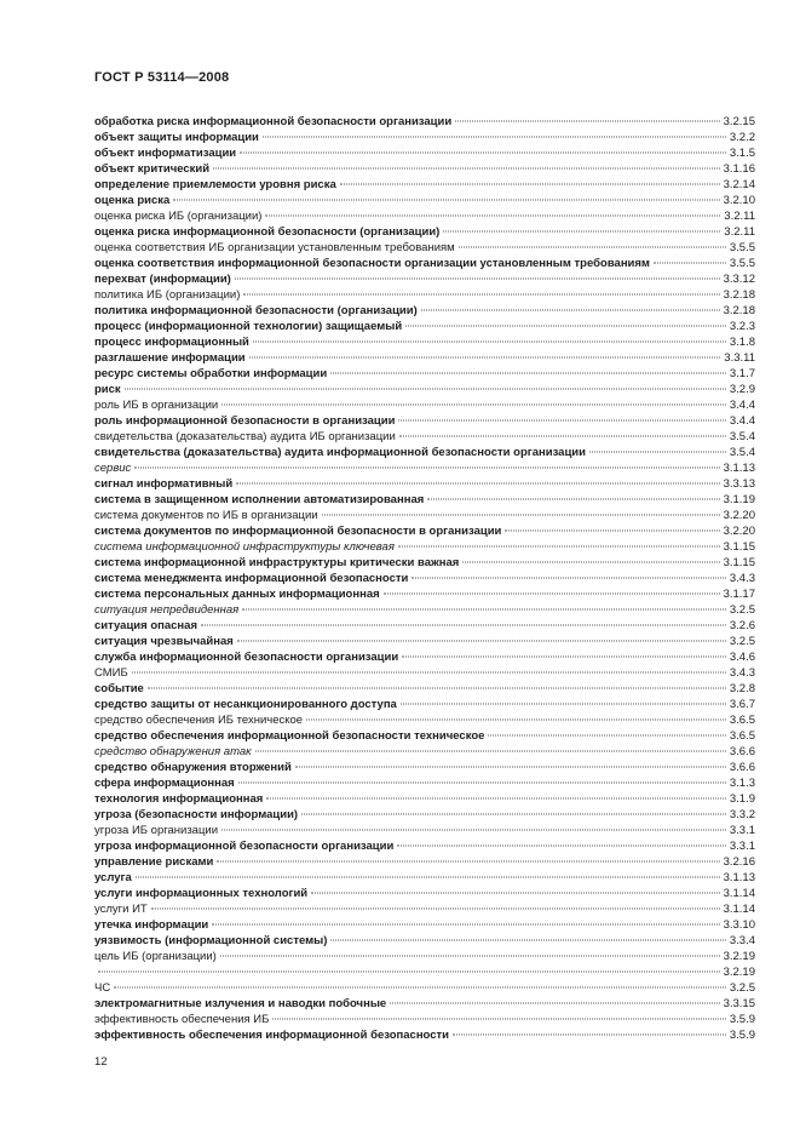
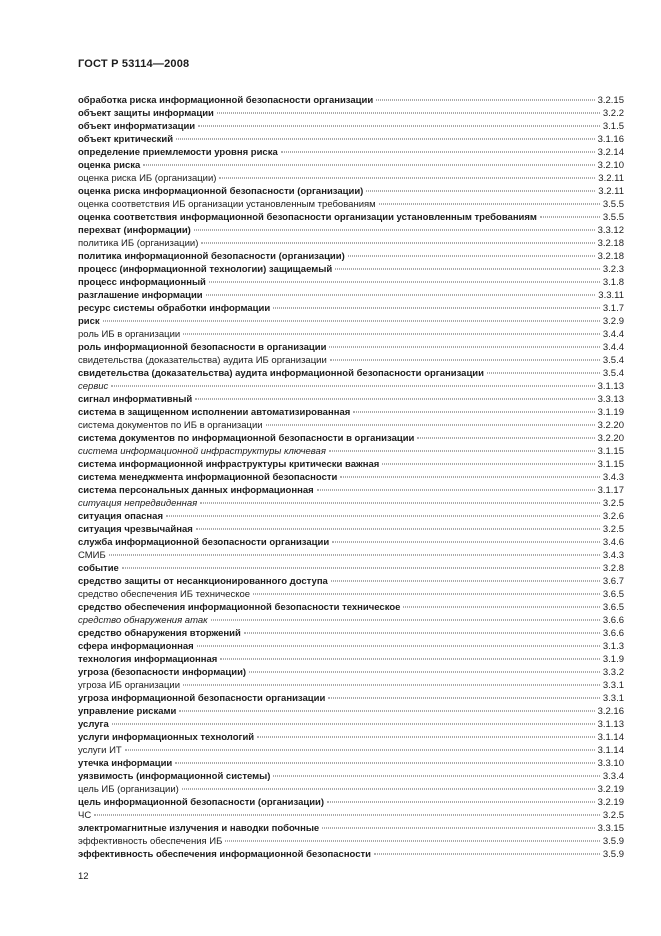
  ГОСТ Р 53114—2008
  обработка риска информационной безопасности организации
  3.2.15
  объект защиты информации
  3.2.2
  объект информатизации
  3.1.5
  объект критический
  3.1.16
  определение приемлемости уровня риска
  3.2.14
  оценка риска
  3.2.10
  оценка риска ИБ (организации)
  3.2.11
  оценка риска информационной безопасности (организации)
  3.2.11
  оценка соответствия ИБ организации установленным требованиям
  3.5.5
  оценка соответствия информационной безопасности организации установленным требованиям
  3.5.5
  перехват (информации)
  3.3.12
  политика ИБ (организации)
  3.2.18
  политика информационной безопасности (организации)
  3.2.18
  процесс (информационной технологии) защищаемый
  3.2.3
  процесс информационный
  3.1.8
  разглашение информации
  3.3.11
  ресурс системы обработки информации
  3.1.7
  риск
  3.2.9
  роль ИБ в организации
  3.4.4
  роль информационной безопасности в организации
  3.4.4
  свидетельства (доказательства) аудита ИБ организации
  3.5.4
  свидетельства (доказательства) аудита информационной безопасности организации
  3.5.4
  сервис
  3.1.13
  сигнал информативный
  3.3.13
  система в защищенном исполнении автоматизированная
  3.1.19
  система документов по ИБ в организации
  3.2.20
  система документов по информационной безопасности в организации
  3.2.20
  система информационной инфраструктуры ключевая
  3.1.15
  система информационной инфраструктуры критически важная
  3.1.15
  система менеджмента информационной безопасности
  3.4.3
  система персональных данных информационная
  3.1.17
  ситуация непредвиденная
  3.2.5
  ситуация опасная
  3.2.6
  ситуация чрезвычайная
  3.2.5
  служба информационной безопасности организации
  3.4.6
  СМИБ
  3.4.3
  событие
  3.2.8
  средство защиты от несанкционированного доступа
  3.6.7
  средство обеспечения ИБ техническое
  3.6.5
  средство обеспечения информационной безопасности техническое
  3.6.5
  средство обнаружения атак
  3.6.6
  средство обнаружения вторжений
  3.6.6
  сфера информационная
  3.1.3
  технология информационная
  3.1.9
  угроза (безопасности информации)
  3.3.2
  угроза ИБ организации
  3.3.1
  угроза информационной безопасности организации
  3.3.1
  управление рисками
  3.2.16
  услуга
  3.1.13
  услуги информационных технологий
  3.1.14
  услуги ИТ
  3.1.14
  утечка информации
  3.3.10
  уязвимость (информационной системы)
  3.3.4
  цель ИБ (организации)
  3.2.19
+ цель информационной безопасности (организации)
  3.2.19
  ЧС
  3.2.5
  электромагнитные излучения и наводки побочные
  3.3.15
  эффективность обеспечения ИБ
  3.5.9
  эффективность обеспечения информационной безопасности
  3.5.9
  12
